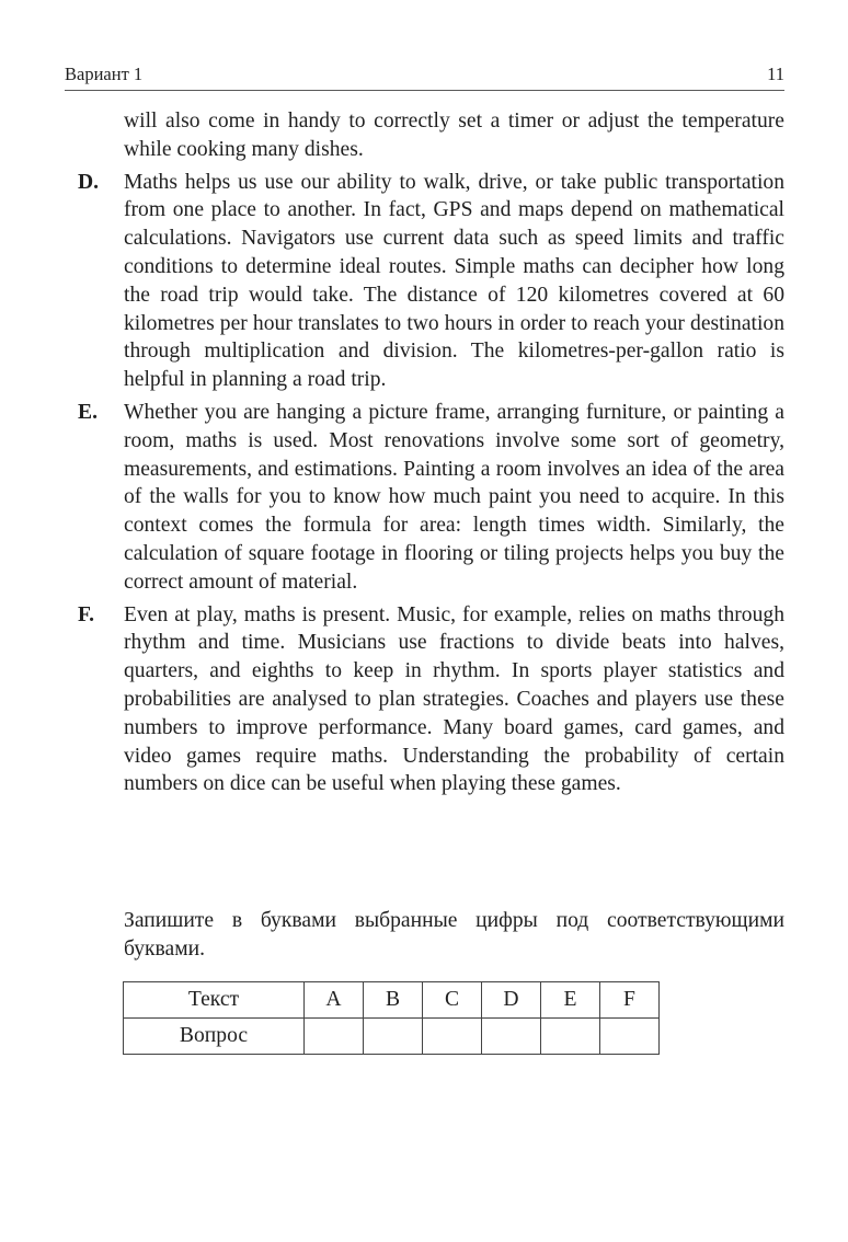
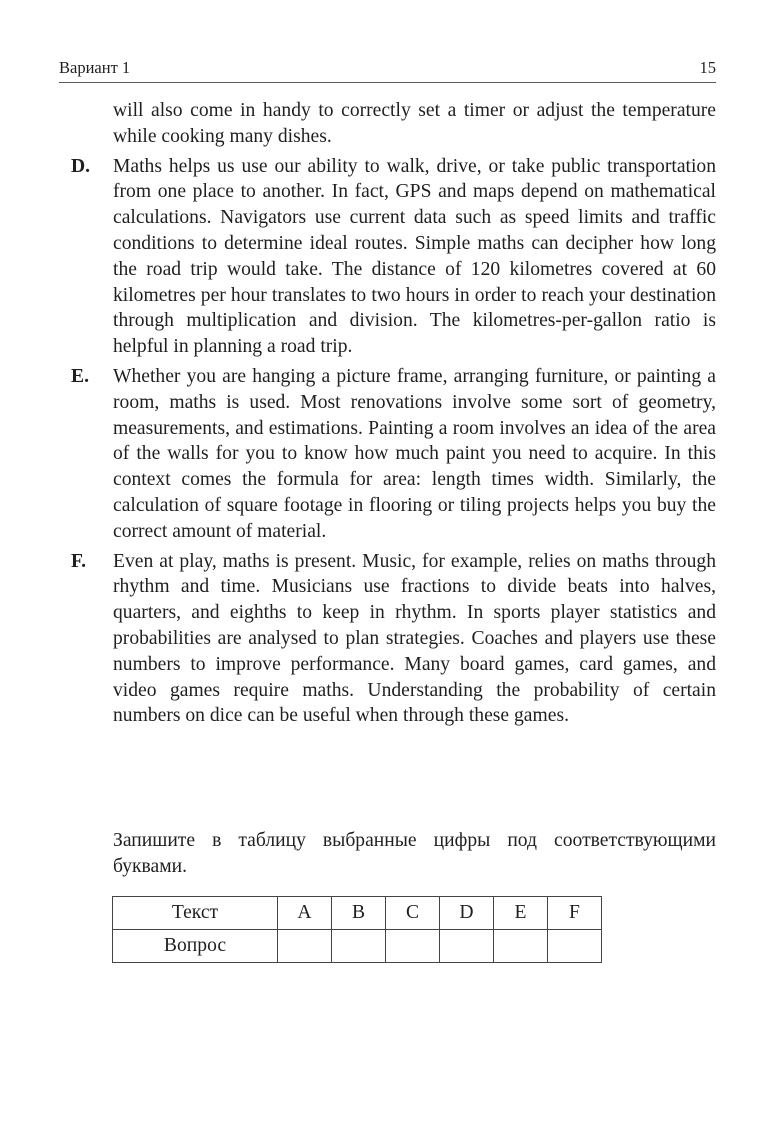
  Вариант 1
- 11
+ 15
  will also come in handy to correctly set a timer or adjust the temperature while cooking many dishes.
  D.
  Maths helps us use our ability to walk, drive, or take public transportation from one place to another. In fact, GPS and maps depend on mathematical calculations. Navigators use current data such as speed limits and traffic conditions to determine ideal routes. Simple maths can decipher how long the road trip would take. The distance of 120 kilometres covered at 60 kilometres per hour translates to two hours in order to reach your destination through multiplication and division. The kilometres-per-gallon ratio is helpful in planning a road trip.
  E.
  Whether you are hanging a picture frame, arranging furniture, or painting a room, maths is used. Most renovations involve some sort of geometry, measurements, and estimations. Painting a room involves an idea of the area of the walls for you to know how much paint you need to acquire. In this context comes the formula for area: length times width. Similarly, the calculation of square footage in flooring or tiling projects helps you buy the correct amount of material.
  F.
- Even at play, maths is present. Music, for example, relies on maths through rhythm and time. Musicians use fractions to divide beats into halves, quarters, and eighths to keep in rhythm. In sports player statistics and probabilities are analysed to plan strategies. Coaches and players use these numbers to improve performance. Many board games, card games, and video games require maths. Understanding the probability of certain numbers on dice can be useful when playing these games.
+ Even at play, maths is present. Music, for example, relies on maths through rhythm and time. Musicians use fractions to divide beats into halves, quarters, and eighths to keep in rhythm. In sports player statistics and probabilities are analysed to plan strategies. Coaches and players use these numbers to improve performance. Many board games, card games, and video games require maths. Understanding the probability of certain numbers on dice can be useful when through these games.
- Запишите в буквами выбранные цифры под соответствующими буквами.
+ Запишите в таблицу выбранные цифры под соответствующими буквами.
  Текст	A	B	C	D	E	F
  Вопрос
